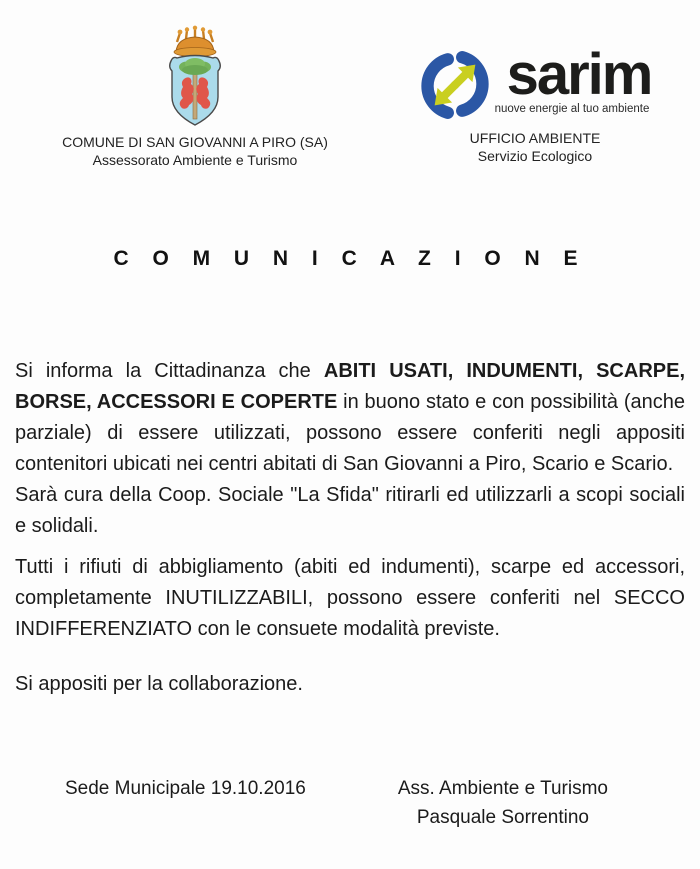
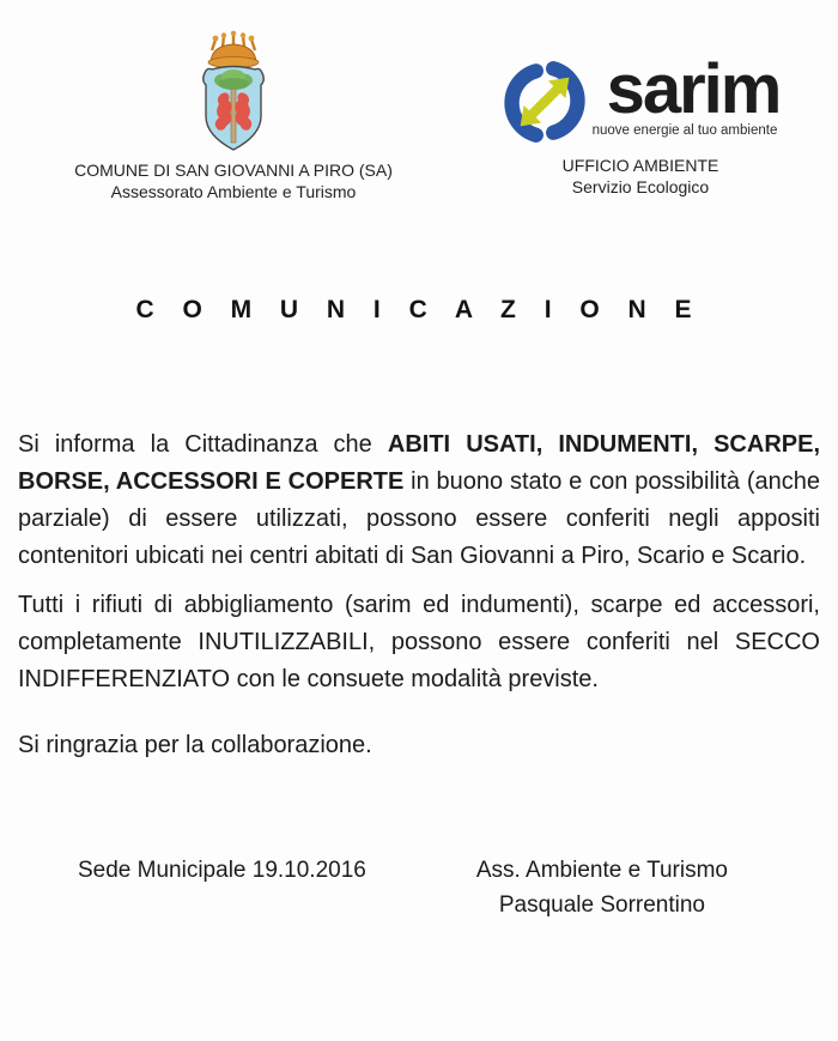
  COMUNE DI SAN GIOVANNI A PIRO (SA)
  Assessorato Ambiente e Turismo
  sarim
  nuove energie al tuo ambiente
  UFFICIO AMBIENTE
  Servizio Ecologico
  C O M U N I C A Z I O N E
  Si informa la Cittadinanza che ABITI USATI, INDUMENTI, SCARPE, BORSE, ACCESSORI E COPERTE in buono stato e con possibilità (anche parziale) di essere utilizzati, possono essere conferiti negli appositi contenitori ubicati nei centri abitati di San Giovanni a Piro, Scario e Scario.
- Sarà cura della Coop. Sociale "La Sfida" ritirarli ed utilizzarli a scopi sociali e solidali.
- Tutti i rifiuti di abbigliamento (abiti ed indumenti), scarpe ed accessori, completamente INUTILIZZABILI, possono essere conferiti nel SECCO INDIFFERENZIATO con le consuete modalità previste.
+ Tutti i rifiuti di abbigliamento (sarim ed indumenti), scarpe ed accessori, completamente INUTILIZZABILI, possono essere conferiti nel SECCO INDIFFERENZIATO con le consuete modalità previste.
- Si appositi per la collaborazione.
+ Si ringrazia per la collaborazione.
  Sede Municipale 19.10.2016
  Ass. Ambiente e Turismo
  Pasquale Sorrentino
